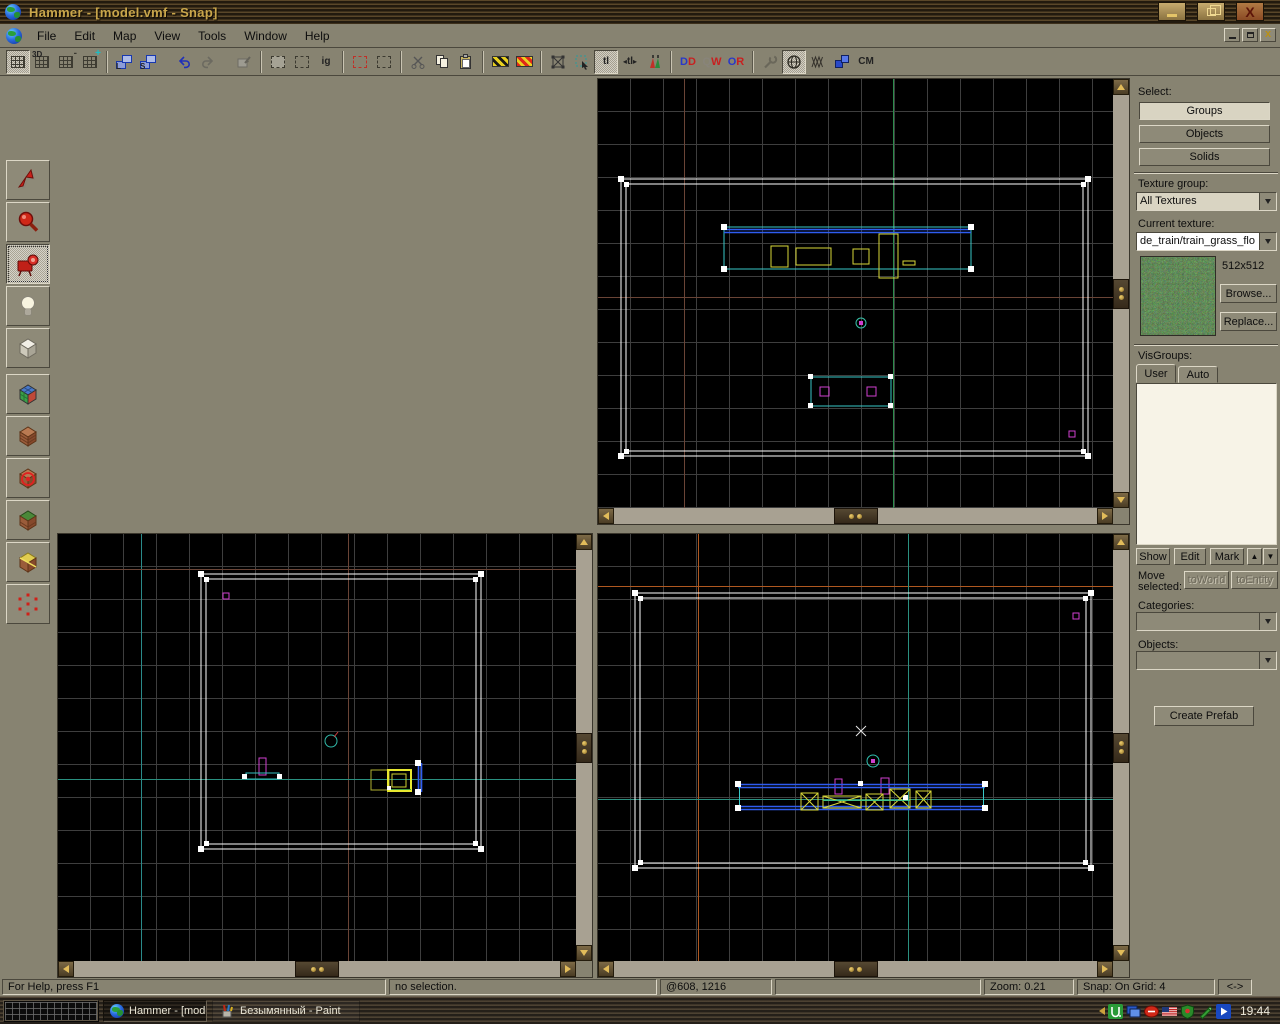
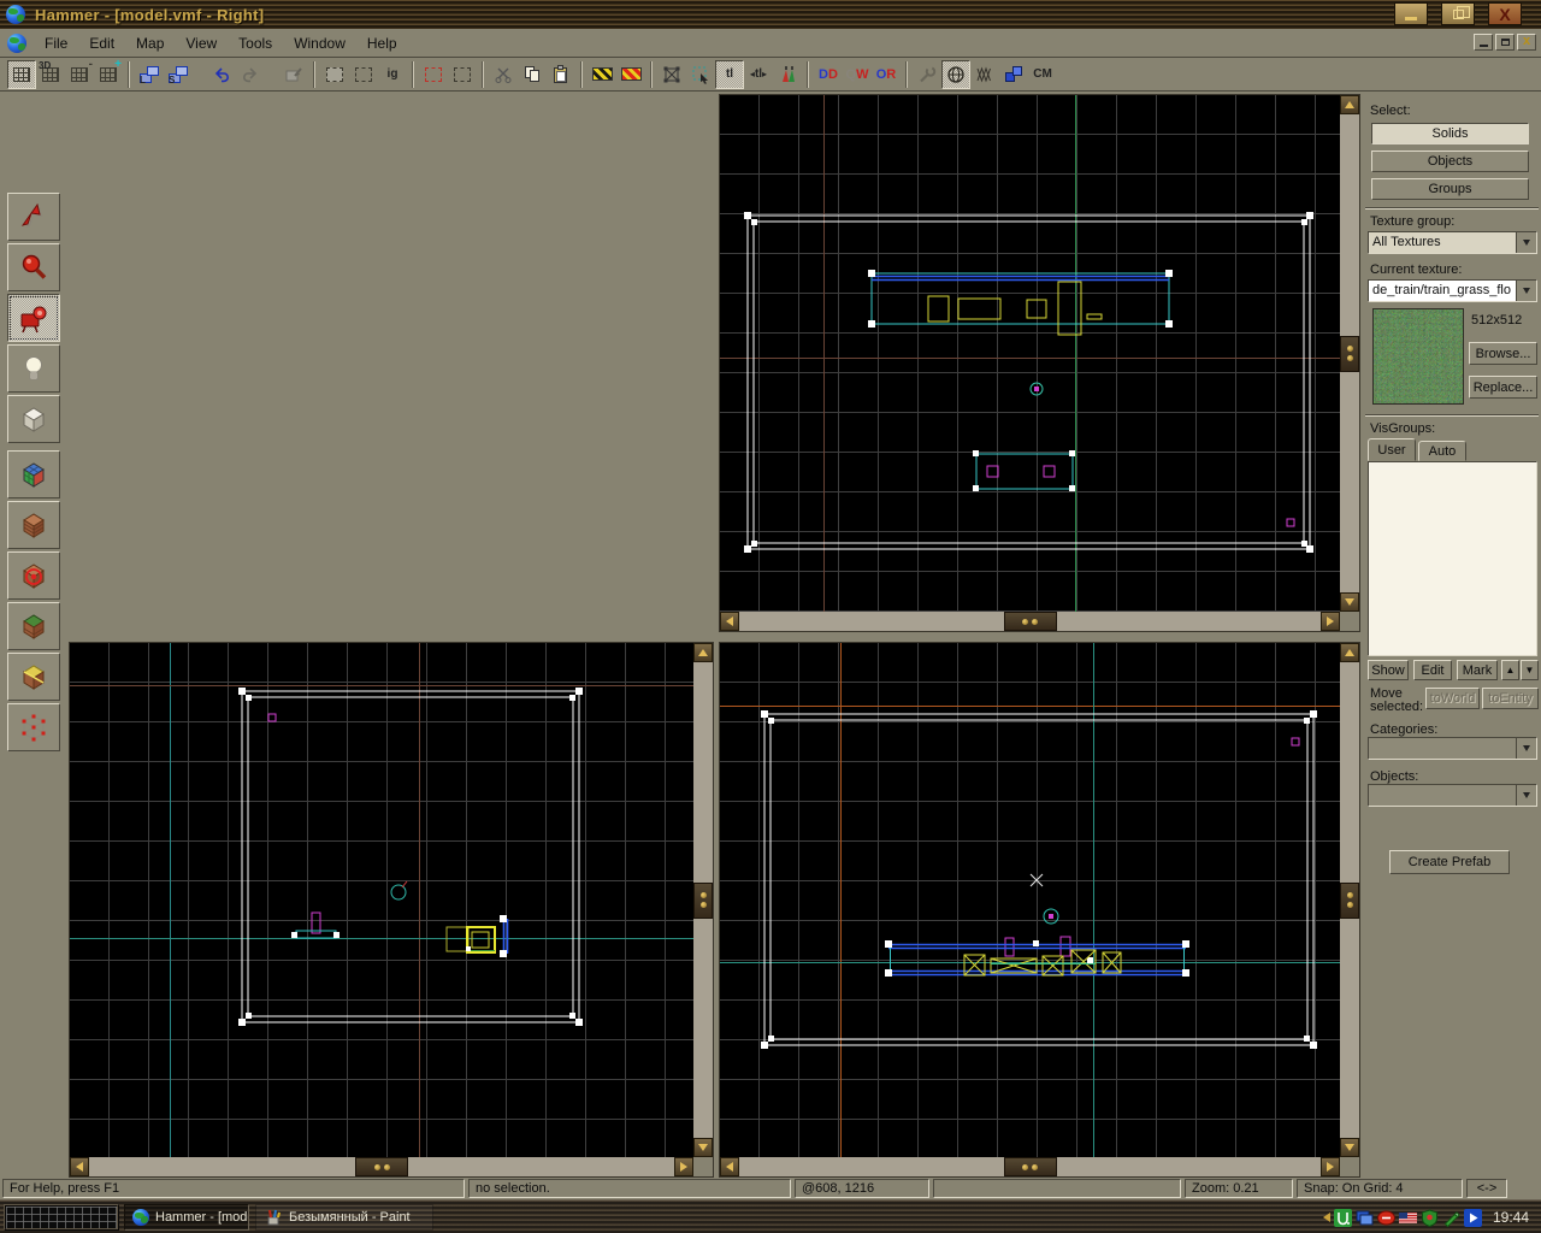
- Hammer - [model.vmf - Snap]
+ Hammer - [model.vmf - Right]
  X
  File
  Edit
  Map
  View
  Tools
  Window
  Help
  x
  3D
  -
  +
  L
  S
  ig
  tl
  ◂
  tl
  ▸
  DD
  QW
  OR
  CM
  Select:
- Groups
+ Solids
  Objects
- Solids
+ Groups
  Texture group:
  All Textures
  Current texture:
  de_train/train_grass_flo
  512x512
  Browse...
  Replace...
  VisGroups:
  User
  Auto
  Show
  Edit
  Mark
  ▲
  ▼
  Move
  selected:
  toWorld
  toEntity
  Categories:
  Objects:
  Create Prefab
  For Help, press F1
  no selection.
  @608, 1216
  Zoom: 0.21
  Snap: On Grid: 4
  <->
  Безымянный - Paint
  19:44
